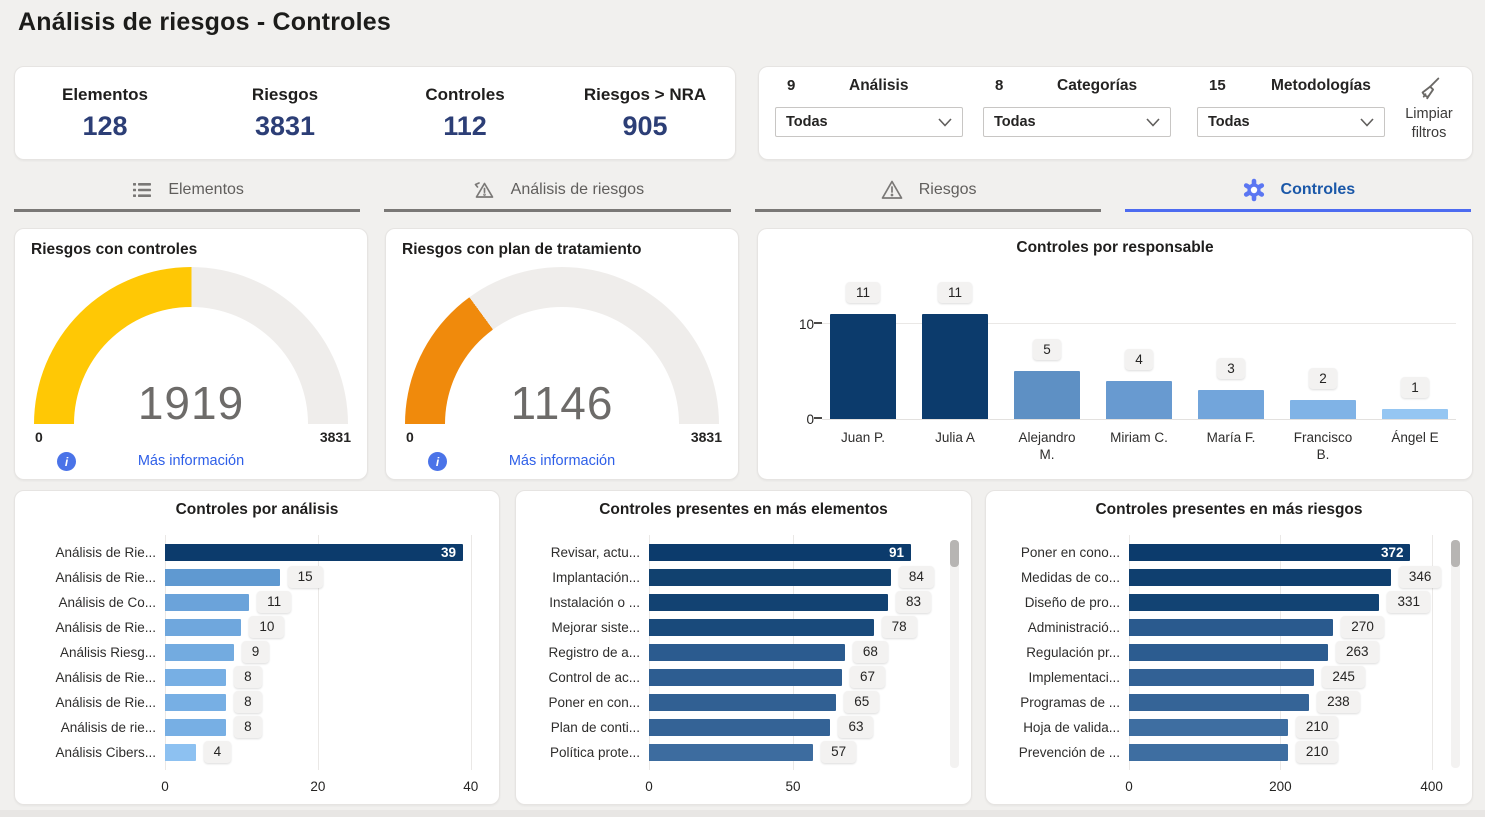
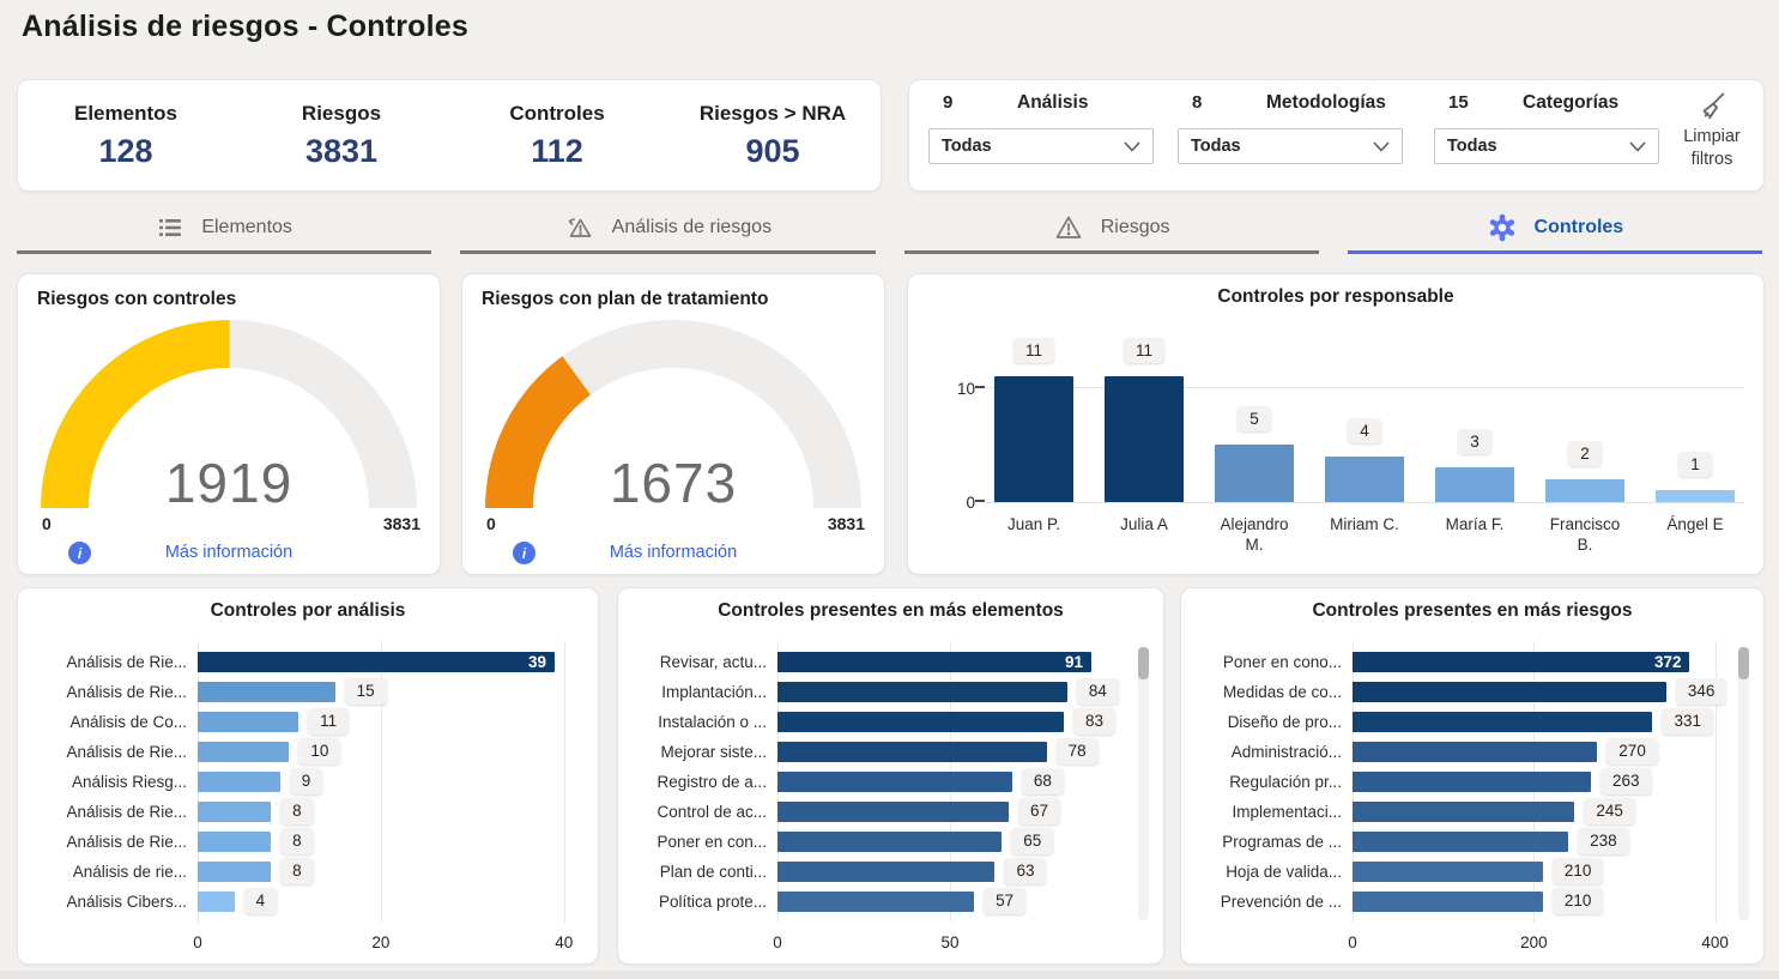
  Análisis de riesgos - Controles
  Elementos
  128
  Riesgos
  3831
  Controles
  112
  Riesgos > NRA
  905
  9
  Análisis
  Todas
  8
- Categorías
+ Metodologías
  Todas
  15
- Metodologías
+ Categorías
  Todas
  Limpiar filtros
  Elementos
  Análisis de riesgos
  Riesgos
  Controles
  Riesgos con controles
  1919
  0
  3831
  i
  Más información
  Riesgos con plan de tratamiento
- 1146
+ 1673
  0
  3831
  i
  Más información
  Controles por responsable
  0
  10
  11
  11
  5
  4
  3
  2
  1
  Juan P.
  Julia A
  Alejandro M.
  Miriam C.
  María F.
  Francisco B.
  Ángel E
  Controles por análisis
  Análisis de Rie...
  39
  Análisis de Rie...
  15
  Análisis de Co...
  11
  Análisis de Rie...
  10
  Análisis Riesg...
  9
  Análisis de Rie...
  8
  Análisis de Rie...
  8
  Análisis de rie...
  8
  Análisis Cibers...
  4
  0
  20
  40
  Controles presentes en más elementos
  Revisar, actu...
  91
  Implantación...
  84
  Instalación o ...
  83
  Mejorar siste...
  78
  Registro de a...
  68
  Control de ac...
  67
  Poner en con...
  65
  Plan de conti...
  63
  Política prote...
  57
  0
  50
  Controles presentes en más riesgos
  Poner en cono...
  372
  Medidas de co...
  346
  Diseño de pro...
  331
  Administració...
  270
  Regulación pr...
  263
  Implementaci...
  245
  Programas de ...
  238
  Hoja de valida...
  210
  Prevención de ...
  210
  0
  200
  400
